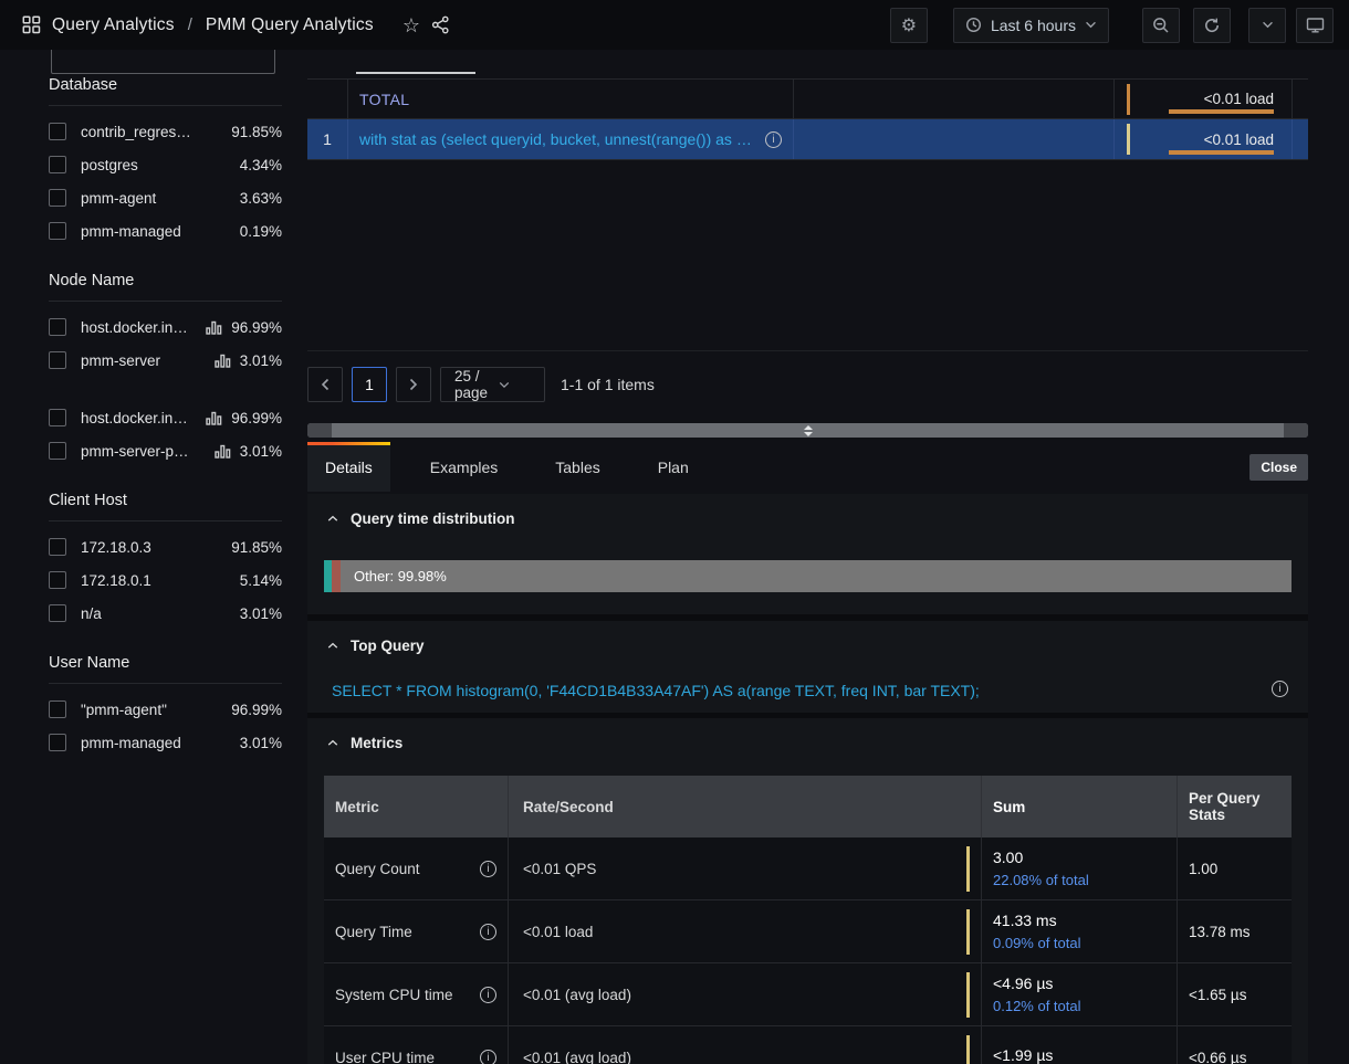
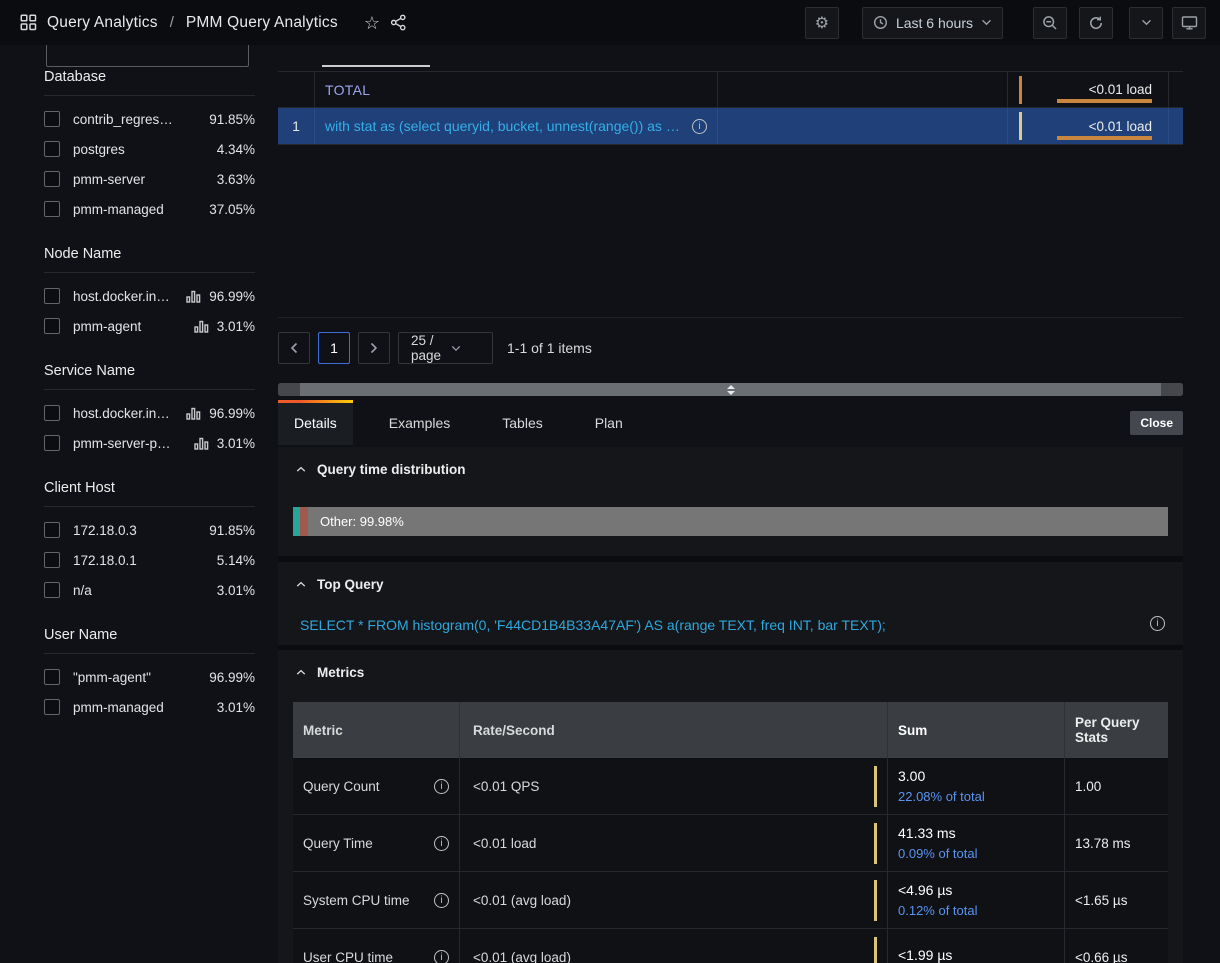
  Query Analytics
  /
  PMM Query Analytics
  ☆
  ⚙
  Last 6 hours
  Database
  contrib_regres…
  91.85%
  postgres
  4.34%
- pmm-agent
+ pmm-server
  3.63%
  pmm-managed
- 0.19%
+ 37.05%
  Node Name
  host.docker.in…
  96.99%
- pmm-server
+ pmm-agent
  3.01%
+ Service Name
  host.docker.in…
  96.99%
  pmm-server-p…
  3.01%
  Client Host
  172.18.0.3
  91.85%
  172.18.0.1
  5.14%
  n/a
  3.01%
  User Name
  "pmm-agent"
  96.99%
  pmm-managed
  3.01%
  TOTAL
  <0.01 load
  1
  with stat as (select queryid, bucket, unnest(range()) as ra.
  <0.01 load
  1
  25 / page
  1-1 of 1 items
  Details
  Examples
  Tables
  Plan
  Close
  Query time distribution
  Other: 99.98%
  Top Query
  SELECT * FROM histogram(0, 'F44CD1B4B33A47AF') AS a(range TEXT, freq INT, bar TEXT);
  Metrics
  Metric
  Rate/Second
  Sum
  Per Query Stats
  Query Count
  <0.01 QPS
  3.00
  22.08% of total
  1.00
  Query Time
  <0.01 load
  41.33 ms
  0.09% of total
  13.78 ms
  System CPU time
  <0.01 (avg load)
  <4.96 µs
  0.12% of total
  <1.65 µs
  User CPU time
  <0.01 (avg load)
  <1.99 µs
  <0.66 µs
